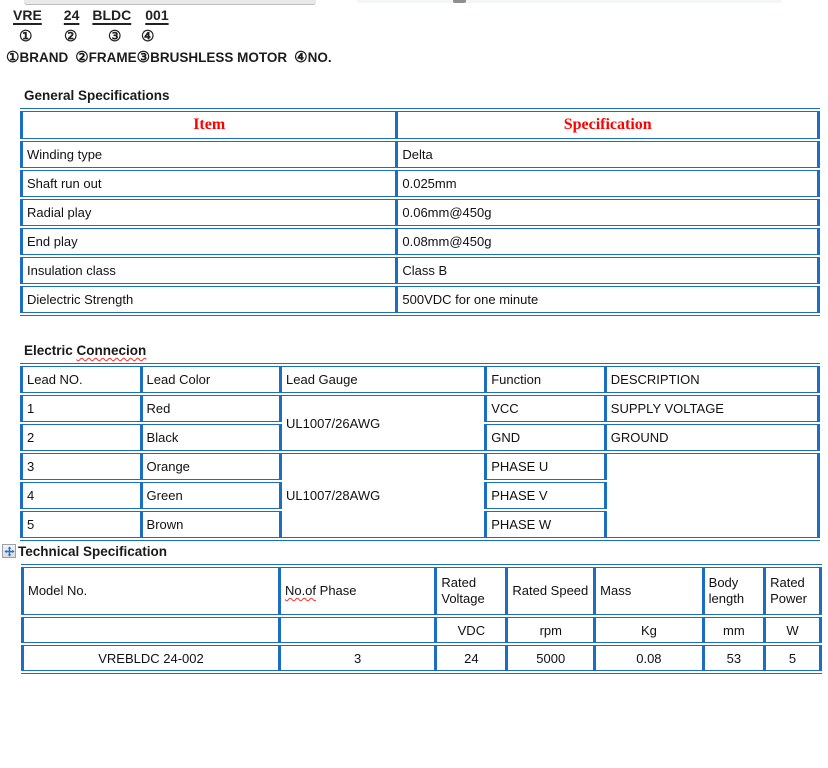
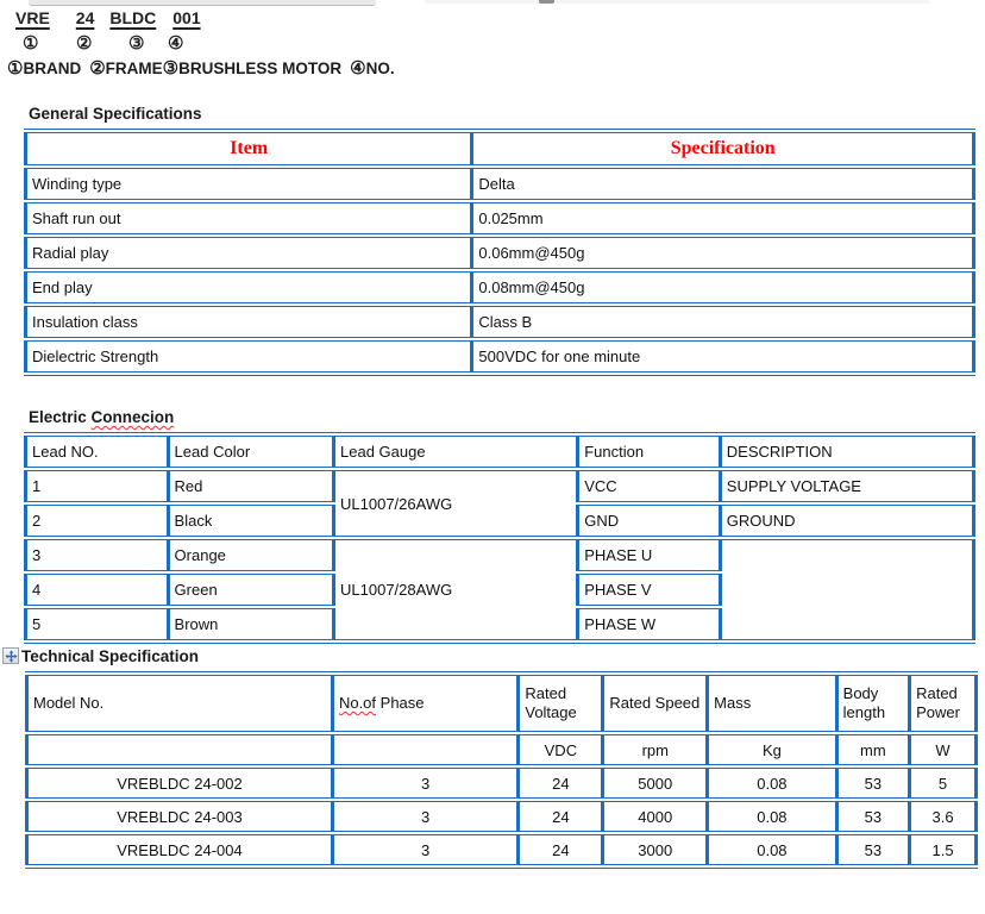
  VRE 24 BLDC 001
  ①
  ②
  ③
  ④
  ①BRAND ②FRAME③BRUSHLESS MOTOR ④NO.
  General Specifications
  Item	Specification
  Winding type	Delta
  Shaft run out	0.025mm
  Radial play	0.06mm@450g
  End play	0.08mm@450g
  Insulation class	Class B
  Dielectric Strength	500VDC for one minute
  Electric Connecion
  Lead NO.	Lead Color	Lead Gauge	Function	DESCRIPTION
  1	Red	UL1007/26AWG	VCC	SUPPLY VOLTAGE
  2	Black	GND	GROUND
  3	Orange	UL1007/28AWG	PHASE U
  4	Green	PHASE V
  5	Brown	PHASE W
  Technical Specification
  Model No.	No.of Phase	Rated Voltage	Rated Speed	Mass	Body length	Rated Power
  		VDC	rpm	Kg	mm	W
  VREBLDC 24-002	3	24	5000	0.08	53	5
+ VREBLDC 24-003	3	24	4000	0.08	53	3.6
+ VREBLDC 24-004	3	24	3000	0.08	53	1.5
